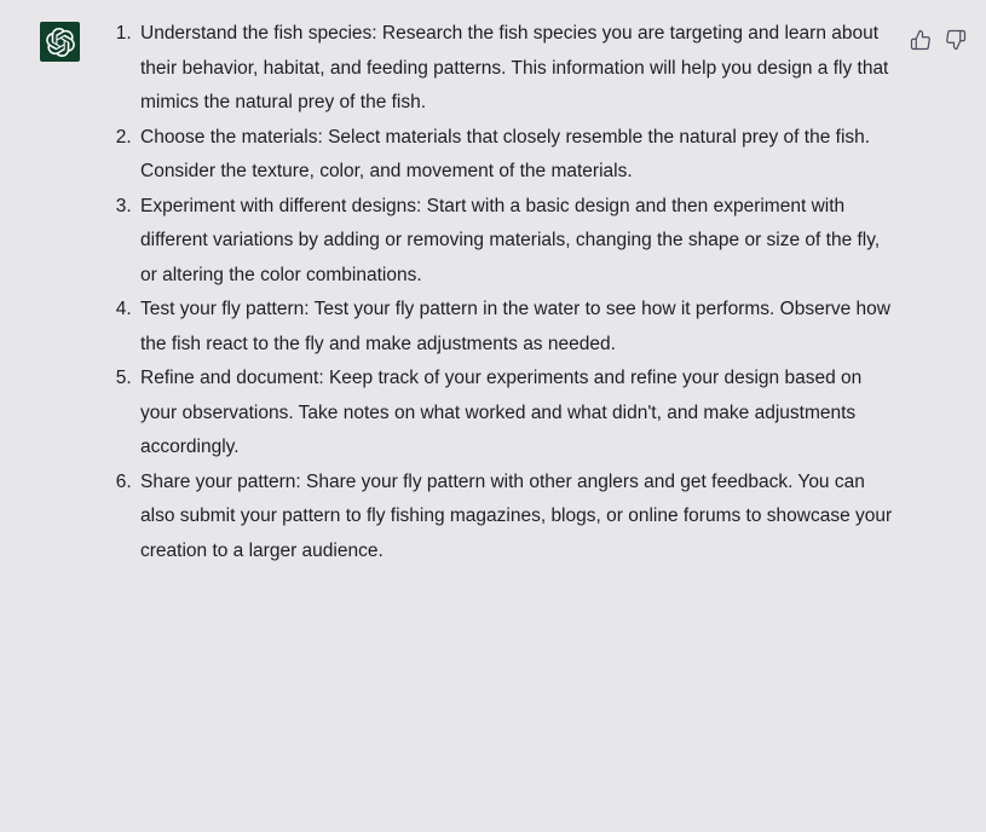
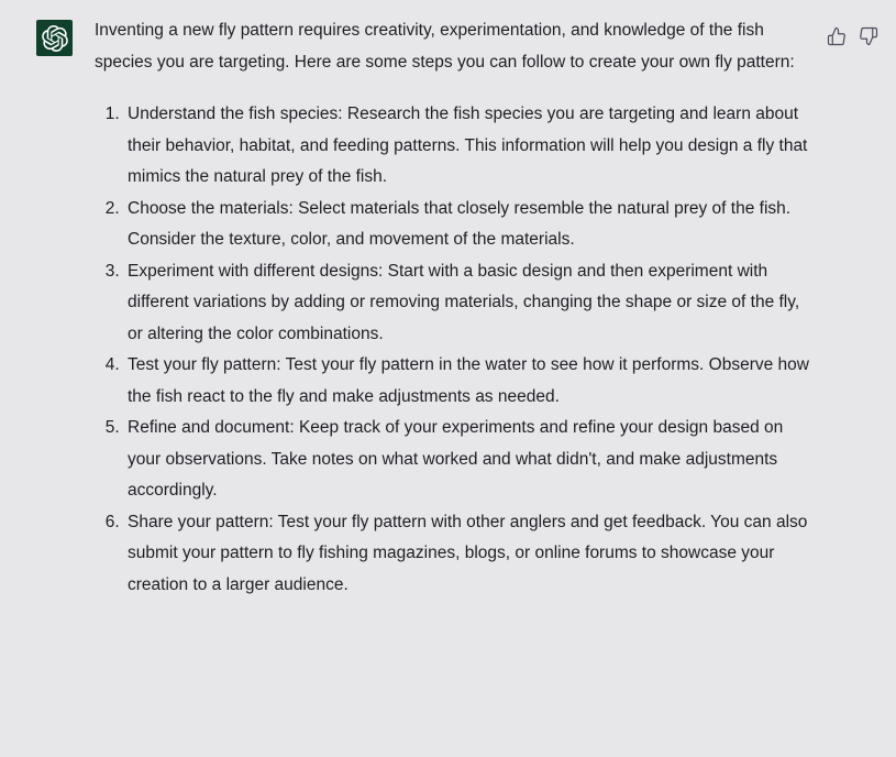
+ Inventing a new fly pattern requires creativity, experimentation, and knowledge of the fish species you are targeting. Here are some steps you can follow to create your own fly pattern:
  Understand the fish species: Research the fish species you are targeting and learn about their behavior, habitat, and feeding patterns. This information will help you design a fly that mimics the natural prey of the fish.
  Choose the materials: Select materials that closely resemble the natural prey of the fish. Consider the texture, color, and movement of the materials.
  Experiment with different designs: Start with a basic design and then experiment with different variations by adding or removing materials, changing the shape or size of the fly, or altering the color combinations.
  Test your fly pattern: Test your fly pattern in the water to see how it performs. Observe how the fish react to the fly and make adjustments as needed.
  Refine and document: Keep track of your experiments and refine your design based on your observations. Take notes on what worked and what didn't, and make adjustments accordingly.
- Share your pattern: Share your fly pattern with other anglers and get feedback. You can also submit your pattern to fly fishing magazines, blogs, or online forums to showcase your creation to a larger audience.
+ Share your pattern: Test your fly pattern with other anglers and get feedback. You can also submit your pattern to fly fishing magazines, blogs, or online forums to showcase your creation to a larger audience.
